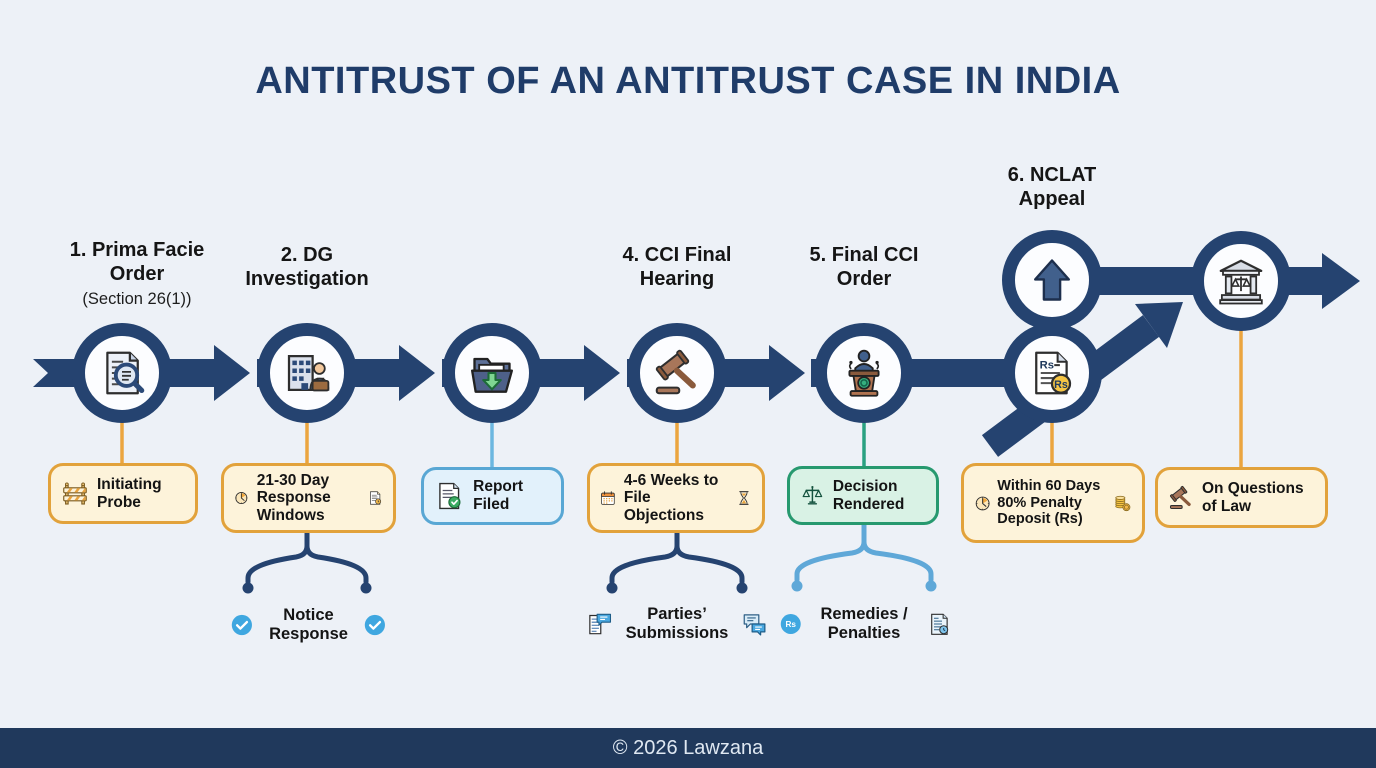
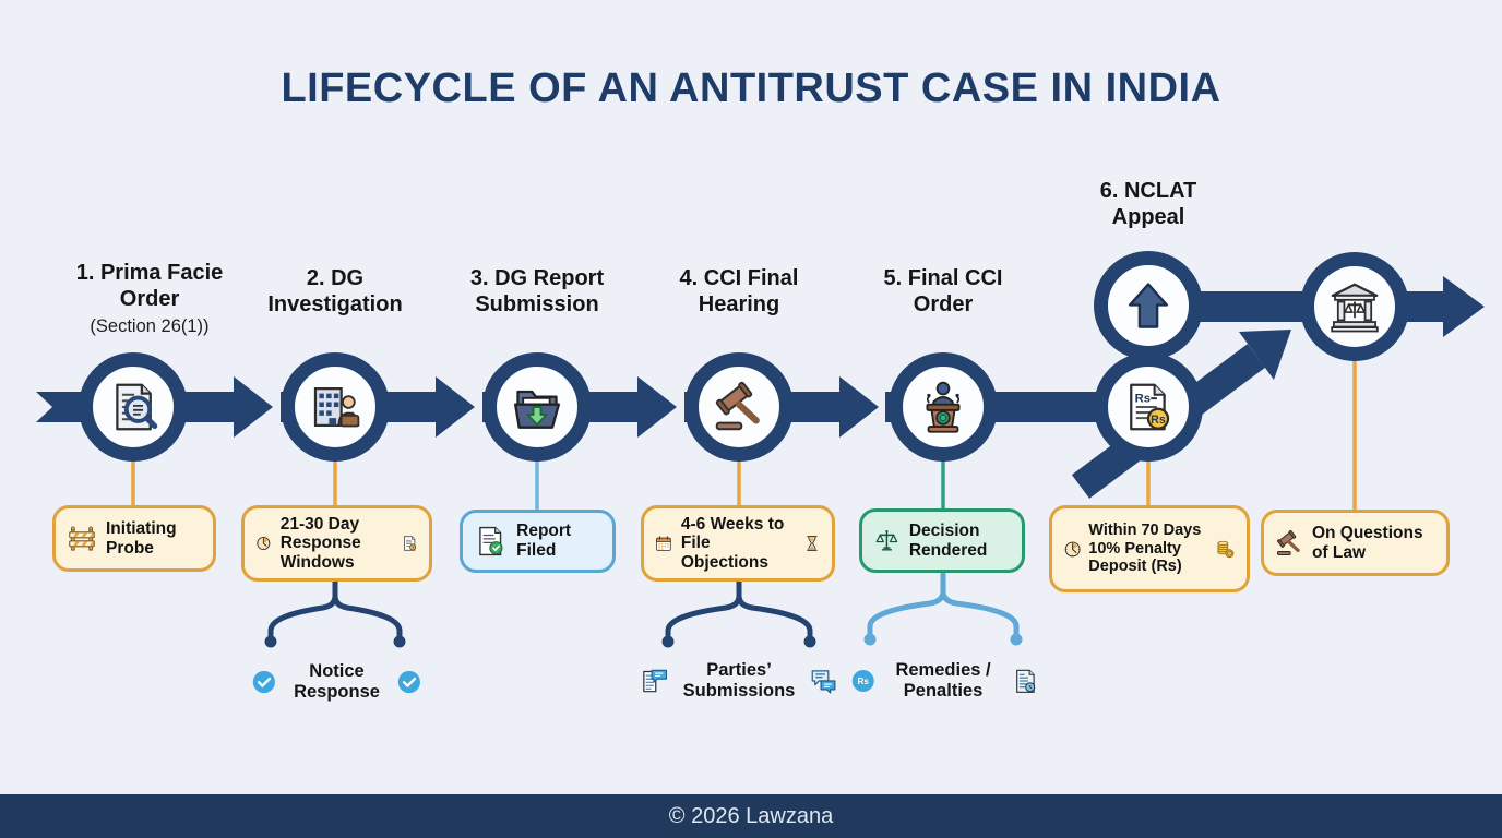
- ANTITRUST OF AN ANTITRUST CASE IN INDIA
+ LIFECYCLE OF AN ANTITRUST CASE IN INDIA
  1. Prima Facie Order
  (Section 26(1))
  2. DG Investigation
+ 3. DG Report Submission
  4. CCI Final Hearing
  5. Final CCI Order
  6. NCLAT Appeal
  Rs
  Rs
  Initiating Probe
  21-30 Day Response Windows
  Report Filed
  4-6 Weeks to File Objections
  Decision Rendered
- Within 60 Days
+ Within 70 Days
- 80% Penalty Deposit (Rs)
+ 10% Penalty Deposit (Rs)
  On Questions of Law
  Notice Response
  Parties’ Submissions
  Rs
  Remedies / Penalties
  © 2026 Lawzana
